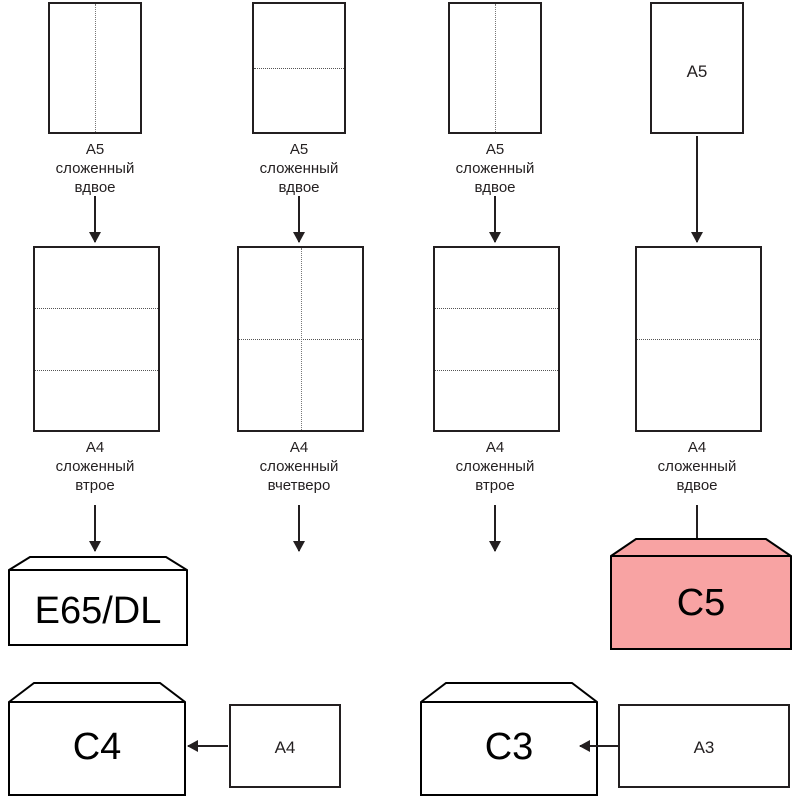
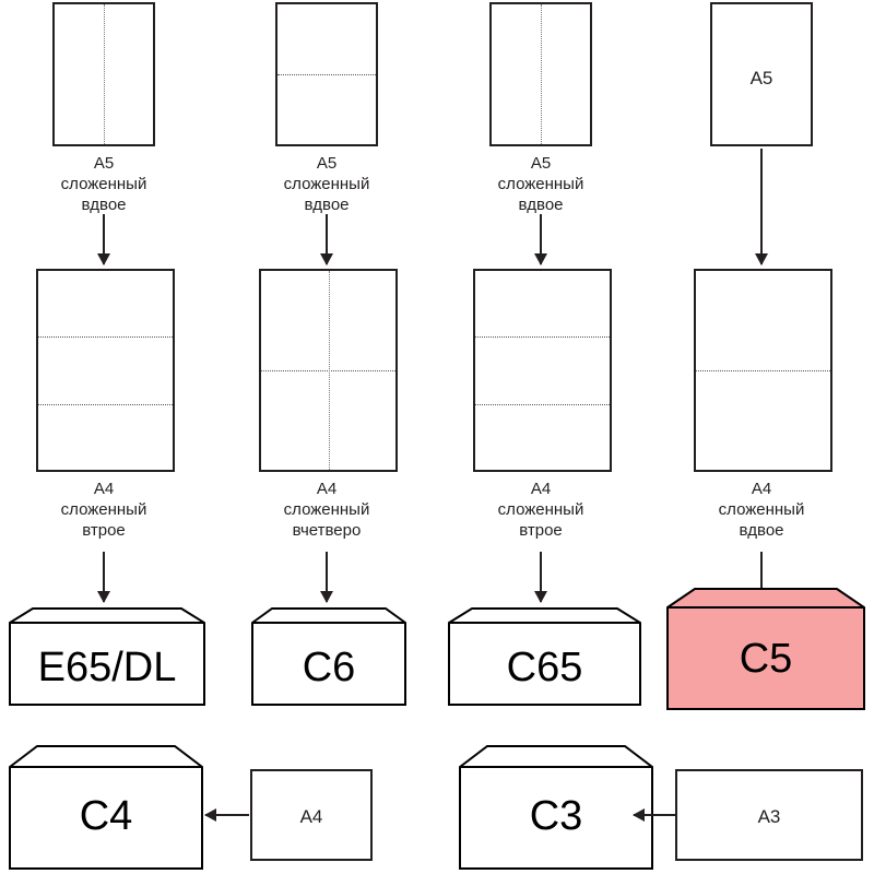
  A5
  A5
  сложенный
  вдвое
  A5
  сложенный
  вдвое
  A5
  сложенный
  вдвое
  A4
  сложенный
  втрое
  A4
  сложенный
  вчетверо
  A4
  сложенный
  втрое
  A4
  сложенный
  вдвое
  E65/DL
+ C6
+ C65
  C5
  C4
  A4
  C3
  A3
